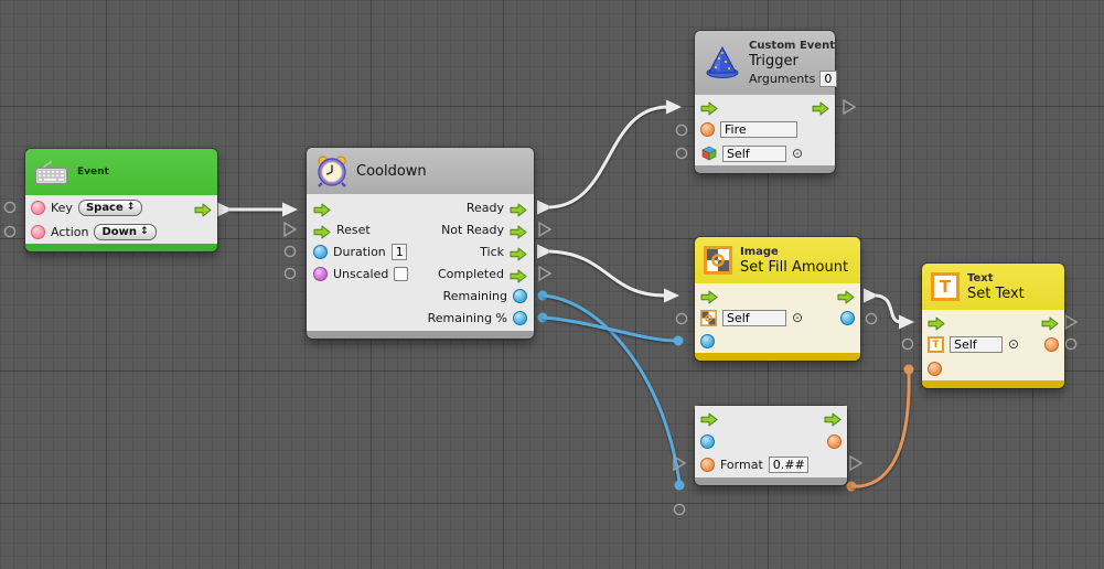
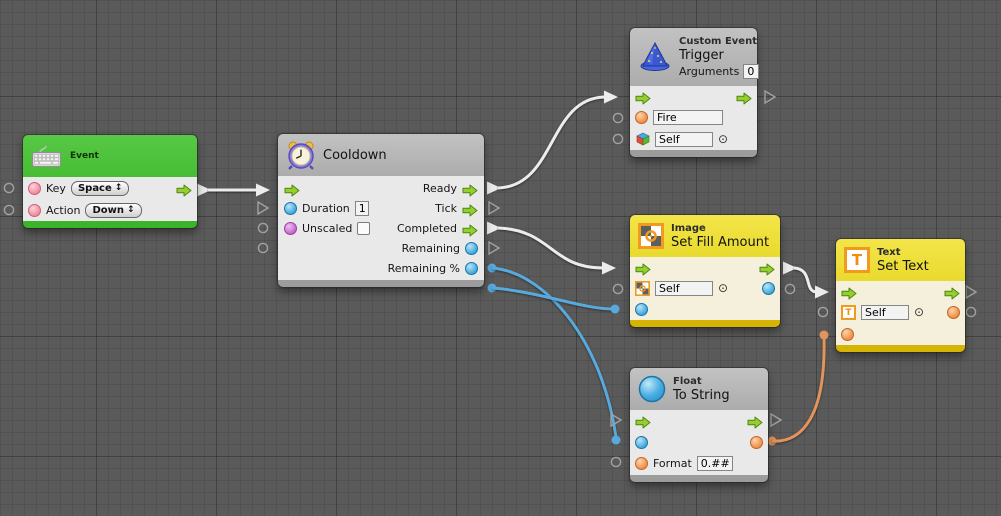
  Event
  Key
  Space
  ↕
  Action
  Down
  ↕
  Cooldown
  Ready
- Reset
- Not Ready
  Duration
  1
  Tick
  Unscaled
  Completed
  Remaining
  Remaining %
  Custom Event
  Trigger
  Arguments
  0
  Fire
  Self
  ⊙
  Image
  Set Fill Amount
  Self
  ⊙
  T
  Text
  Set Text
  T
  Self
  ⊙
+ Float
+ To String
  Format
  0.##
